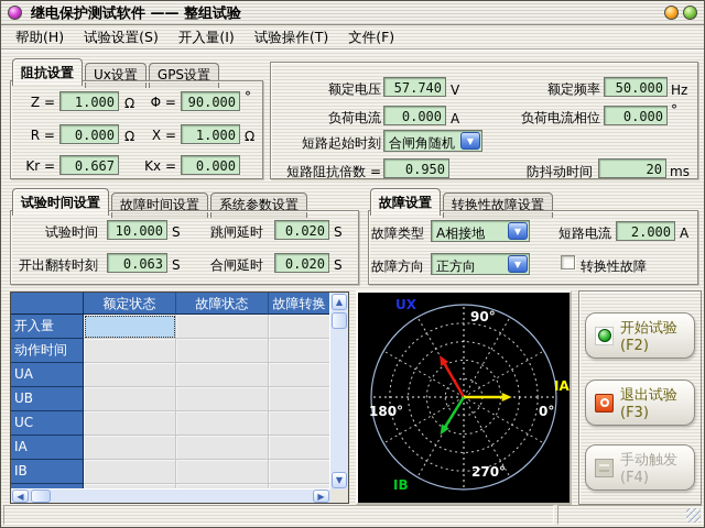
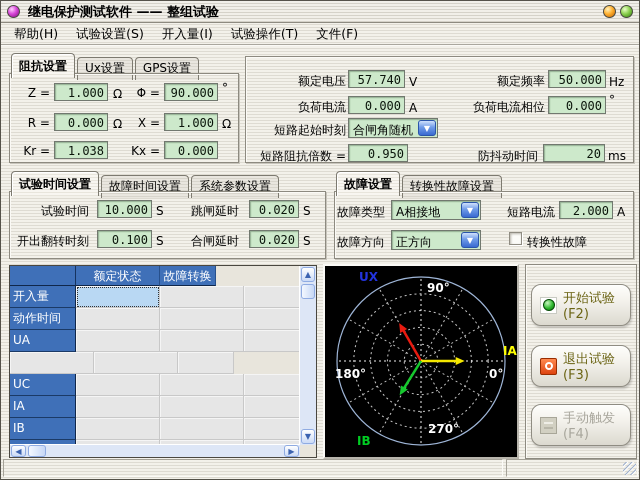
  继电保护测试软件 —— 整组试验
  帮助(H)
  试验设置(S)
  开入量(I)
  试验操作(T)
  文件(F)
  阻抗设置 Ux设置 GPS设置
  Z =
  1.000
  Ω
  Φ =
  90.000
  °
  R =
  0.000
  Ω
  X =
  1.000
  Ω
  Kr =
- 0.667
+ 1.038
  Kx =
  0.000
  额定电压
  57.740
  V
  额定频率
  50.000
  Hz
  负荷电流
  0.000
  A
  负荷电流相位
  0.000
  °
  短路起始时刻
  合闸角随机
  ▼
  短路阻抗倍数 =
  0.950
  防抖动时间
  20
  ms
  试验时间设置 故障时间设置 系统参数设置
  试验时间
  10.000
  S
  跳闸延时
  0.020
  S
  开出翻转时刻
- 0.063
+ 0.100
  S
  合闸延时
  0.020
  S
  故障设置 转换性故障设置
  故障类型
  A相接地
  ▼
  短路电流
  2.000
  A
  故障方向
  正方向
  ▼
  转换性故障
  额定状态
- 故障状态
  故障转换
  开入量
  动作时间
  UA
- UB
  UC
  IA
  IB
  ▲
  ▼
  ◀
  ▶
  UX
  90°
  IA
  180°
  0°
  270°
  IB
  开始试验(F2)
  退出试验(F3)
  手动触发(F4)
